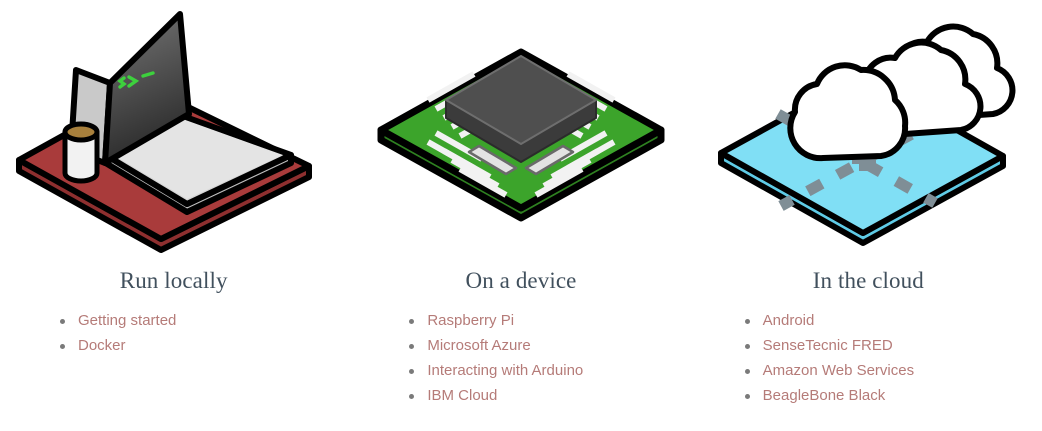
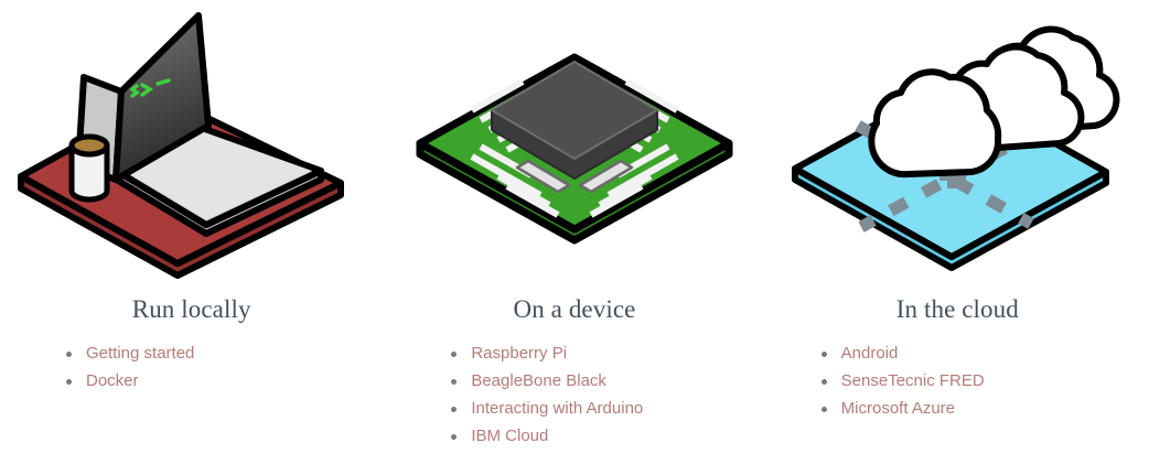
  Run locally
  Getting started
  Docker
  On a device
  Raspberry Pi
- Microsoft Azure
+ BeagleBone Black
  Interacting with Arduino
  IBM Cloud
  In the cloud
  Android
  SenseTecnic FRED
- Amazon Web Services
- BeagleBone Black
+ Microsoft Azure
